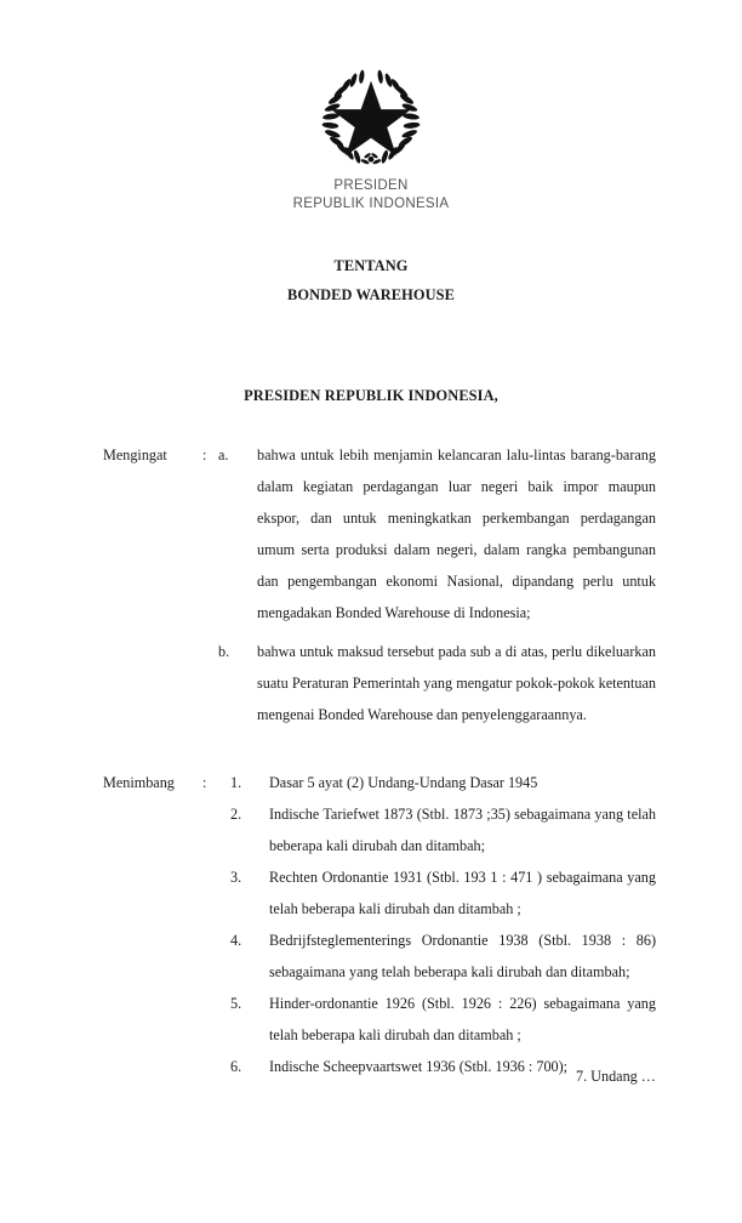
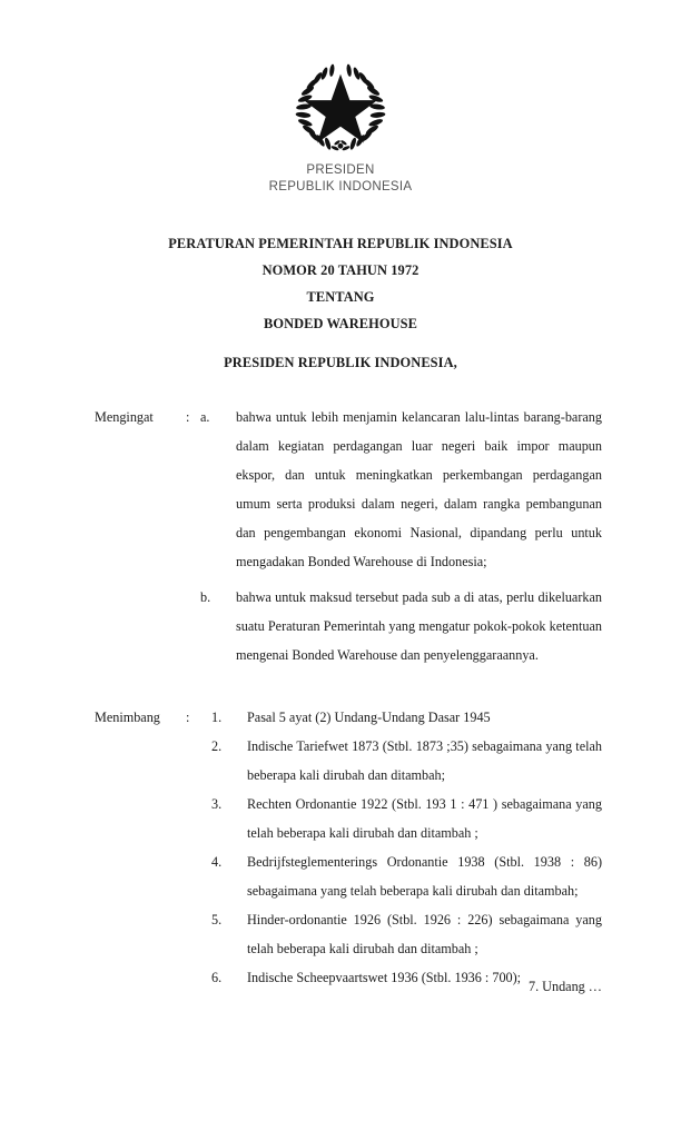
  PRESIDEN
  REPUBLIK INDONESIA
+ PERATURAN PEMERINTAH REPUBLIK INDONESIA
+ NOMOR 20 TAHUN 1972
  TENTANG
  BONDED WAREHOUSE
  PRESIDEN REPUBLIK INDONESIA,
  Mengingat
  :
  a.
  bahwa untuk lebih menjamin kelancaran lalu-lintas barang-barang dalam kegiatan perdagangan luar negeri baik impor maupun ekspor, dan untuk meningkatkan perkembangan perdagangan umum serta produksi dalam negeri, dalam rangka pembangunan dan pengembangan ekonomi Nasional, dipandang perlu untuk mengadakan Bonded Warehouse di Indonesia;
  b.
  bahwa untuk maksud tersebut pada sub a di atas, perlu dikeluarkan suatu Peraturan Pemerintah yang mengatur pokok-pokok ketentuan mengenai Bonded Warehouse dan penyelenggaraannya.
  Menimbang
  :
  1.
- Dasar 5 ayat (2) Undang-Undang Dasar 1945
+ Pasal 5 ayat (2) Undang-Undang Dasar 1945
  2.
  Indische Tariefwet 1873 (Stbl. 1873 ;35) sebagaimana yang telah beberapa kali dirubah dan ditambah;
  3.
- Rechten Ordonantie 1931 (Stbl. 193 1 : 471 ) sebagaimana yang telah beberapa kali dirubah dan ditambah ;
+ Rechten Ordonantie 1922 (Stbl. 193 1 : 471 ) sebagaimana yang telah beberapa kali dirubah dan ditambah ;
  4.
  Bedrijfsteglementerings Ordonantie 1938 (Stbl. 1938 : 86) sebagaimana yang telah beberapa kali dirubah dan ditambah;
  5.
  Hinder-ordonantie 1926 (Stbl. 1926 : 226) sebagaimana yang telah beberapa kali dirubah dan ditambah ;
  6.
  Indische Scheepvaartswet 1936 (Stbl. 1936 : 700);
  7. Undang …
